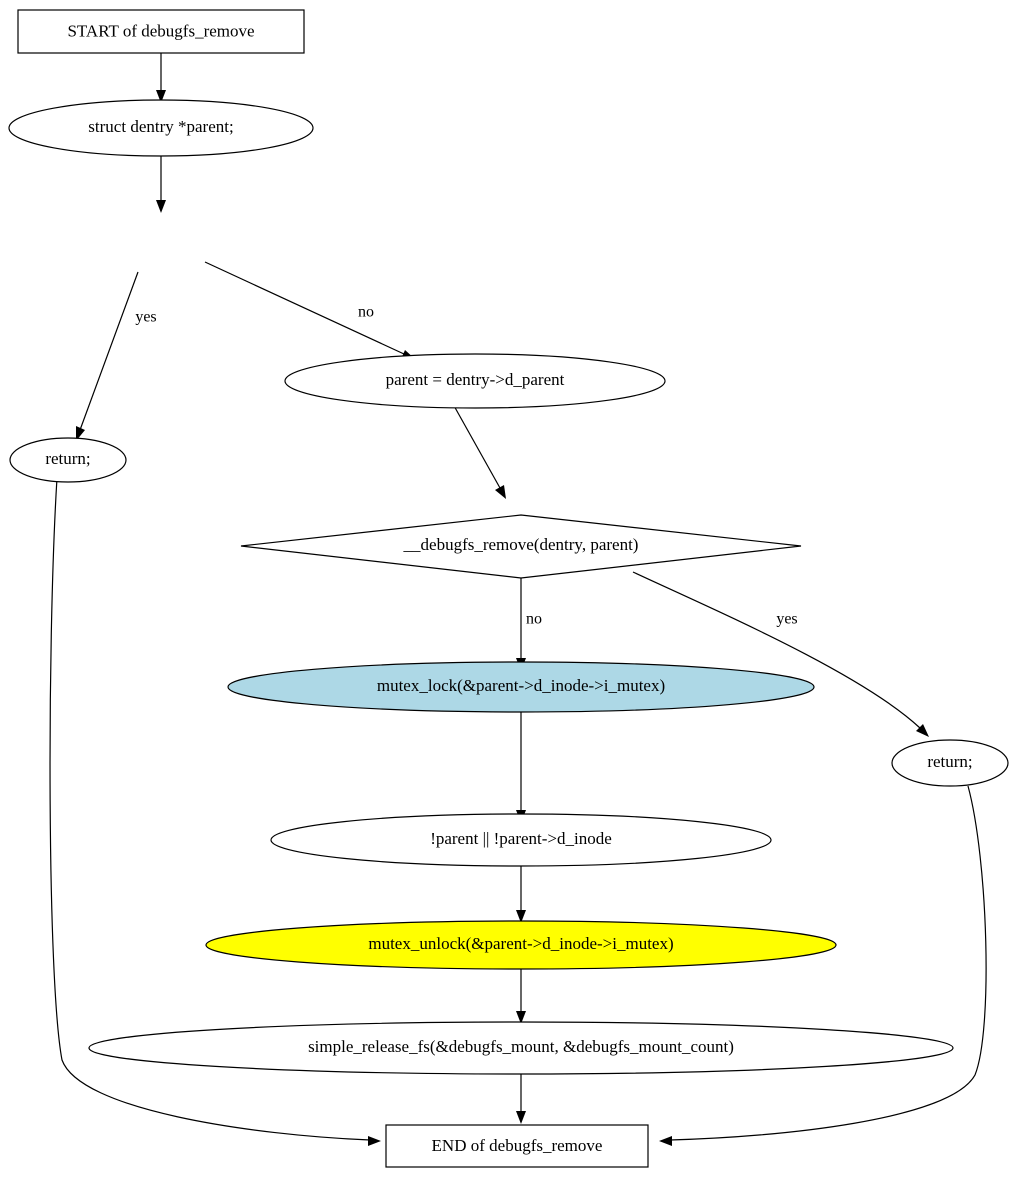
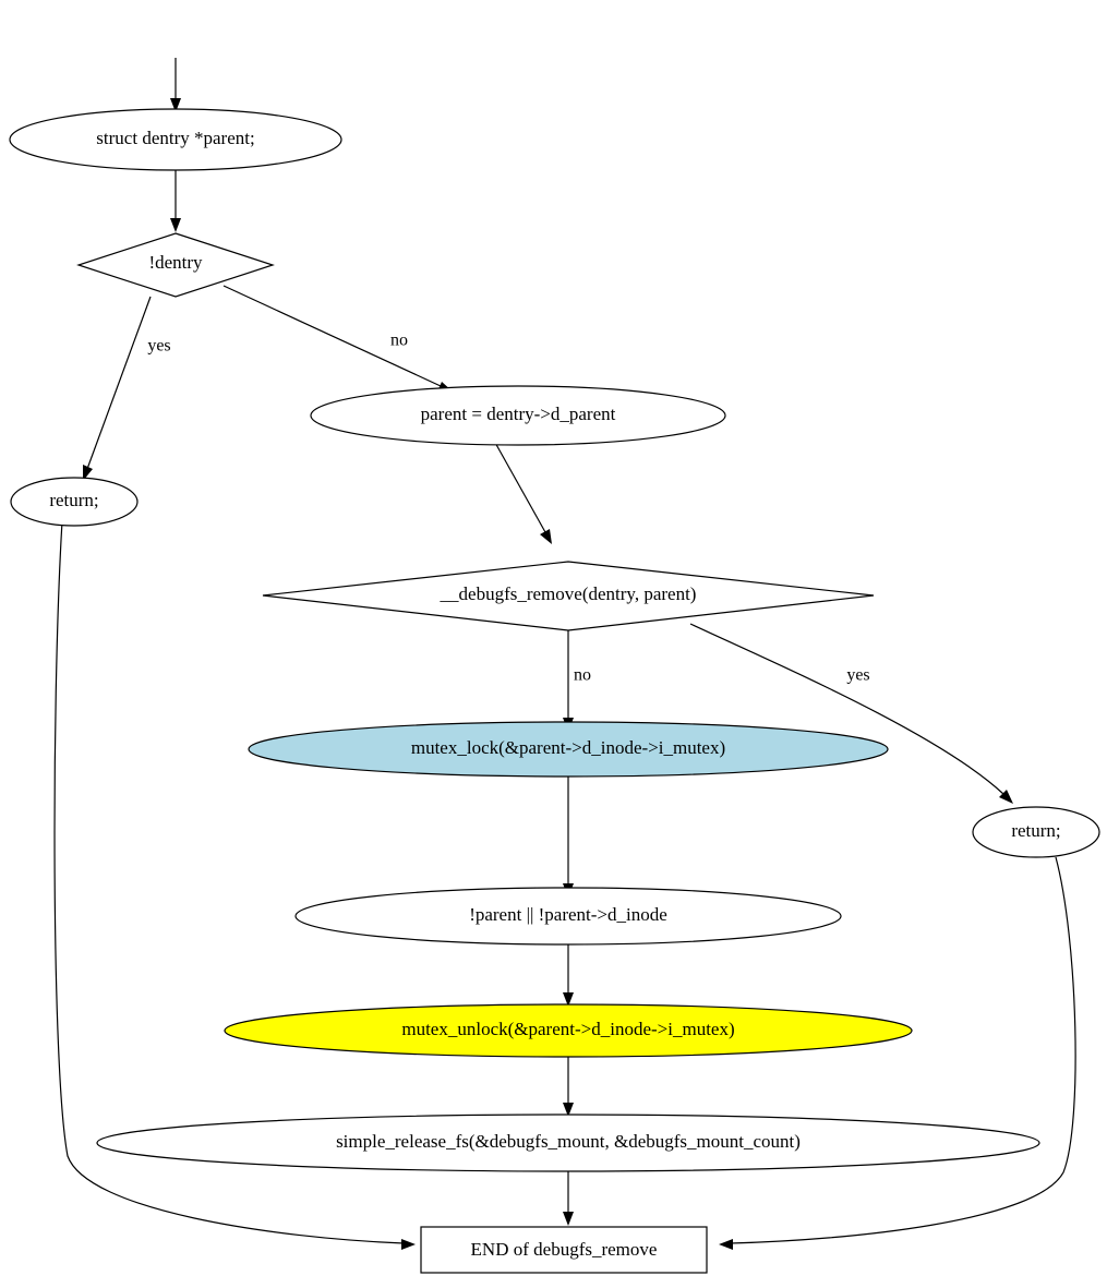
  yes
  no
  no
  yes
- START of debugfs_remove
  struct dentry *parent;
+ !dentry
  return;
  parent = dentry->d_parent
  __debugfs_remove(dentry, parent)
  return;
  mutex_lock(&parent->d_inode->i_mutex)
  !parent || !parent->d_inode
  mutex_unlock(&parent->d_inode->i_mutex)
  simple_release_fs(&debugfs_mount, &debugfs_mount_count)
  END of debugfs_remove
